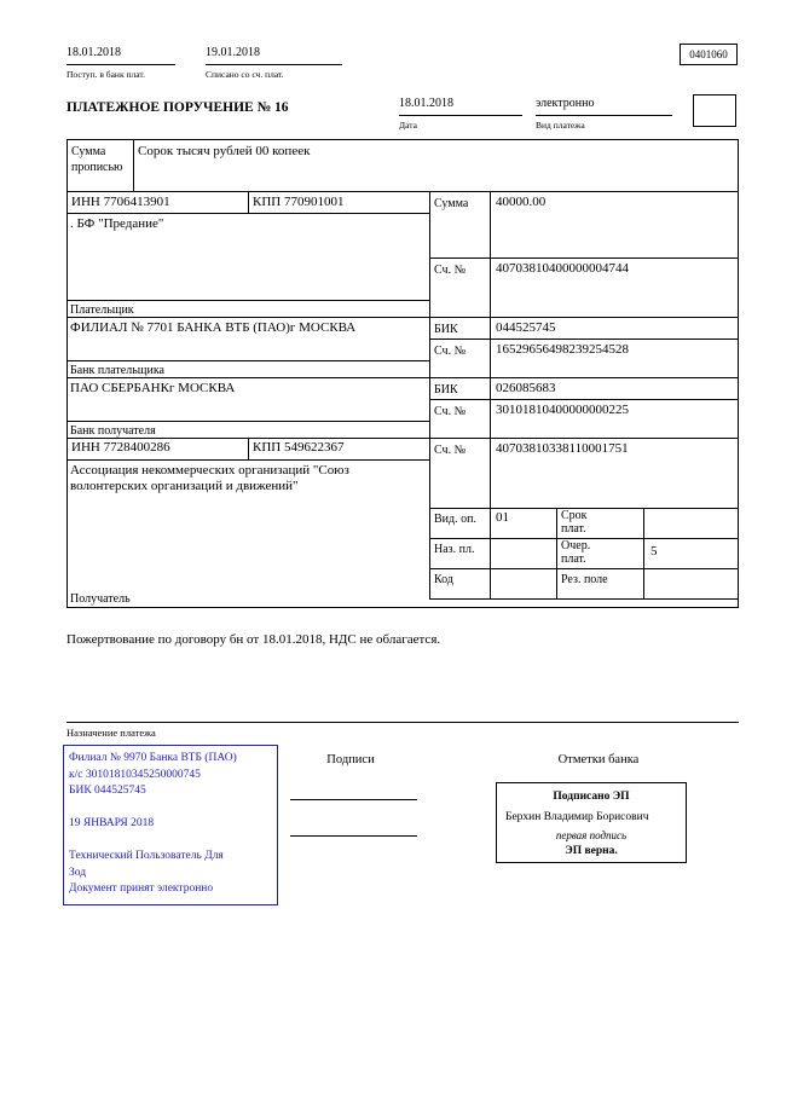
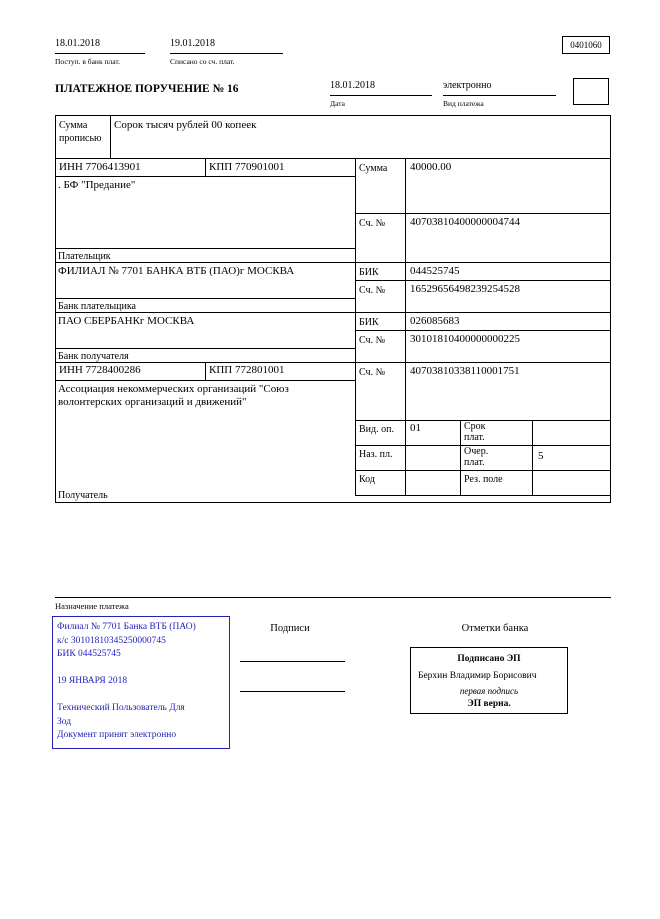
  18.01.2018
  Поступ. в банк плат.
  19.01.2018
  Списано со сч. плат.
  0401060
  ПЛАТЕЖНОЕ ПОРУЧЕНИЕ № 16
  18.01.2018
  Дата
  электронно
  Вид платежа
  Сумма
  прописью
  Сорок тысяч рублей 00 копеек
  ИНН 7706413901
  КПП 770901001
  Сумма
  40000.00
  . БФ "Предание"
  Сч. №
  40703810400000004744
  Плательщик
  ФИЛИАЛ № 7701 БАНКА ВТБ (ПАО)г МОСКВА
  БИК
  044525745
  Сч. №
  16529656498239254528
  Банк плательщика
  ПАО СБЕРБАНКг МОСКВА
  БИК
  026085683
  Сч. №
  30101810400000000225
  Банк получателя
  ИНН 7728400286
- КПП 549622367
+ КПП 772801001
  Сч. №
  40703810338110001751
  Ассоциация некоммерческих организаций "Союз волонтерских организаций и движений"
  Получатель
  Вид. оп.
  01
  Срок плат.
  Наз. пл.
  Очер. плат.
  5
  Код
  Рез. поле
- Пожертвование по договору бн от 18.01.2018, НДС не облагается.
  Назначение платежа
- Филиал № 9970 Банка ВТБ (ПАО)
+ Филиал № 7701 Банка ВТБ (ПАО)
  к/с 30101810345250000745
  БИК 044525745
  19 ЯНВАРЯ 2018
  Технический Пользователь Для
  Зод
  Документ принят электронно
  Подписи
  Отметки банка
  Подписано ЭП
  Берхин Владимир Борисович
  первая подпись
  ЭП верна.
